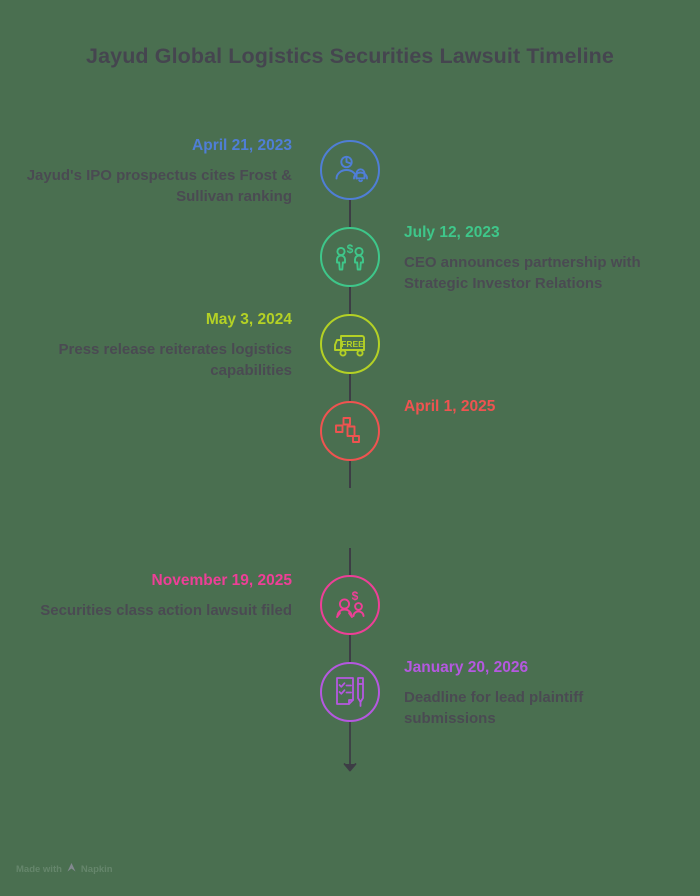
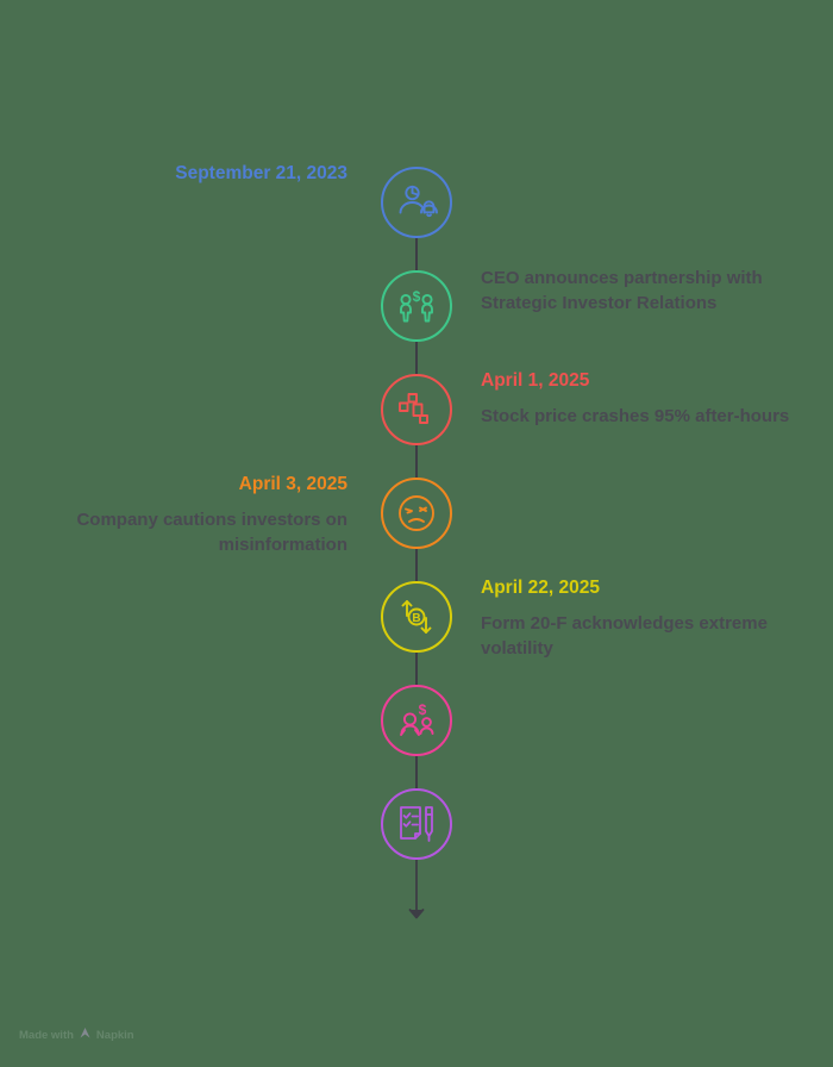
- Jayud Global Logistics Securities Lawsuit Timeline
- April 21, 2023
+ September 21, 2023
- Jayud's IPO prospectus cites Frost & Sullivan ranking
  $
- July 12, 2023
  CEO announces partnership with Strategic Investor Relations
- FREE
- May 3, 2024
- Press release reiterates logistics capabilities
  April 1, 2025
+ Stock price crashes 95% after-hours
+ April 3, 2025
+ Company cautions investors on misinformation
+ B
+ April 22, 2025
+ Form 20-F acknowledges extreme volatility
  $
- November 19, 2025
- Securities class action lawsuit filed
- January 20, 2026
- Deadline for lead plaintiff submissions
  Made with
  Napkin
